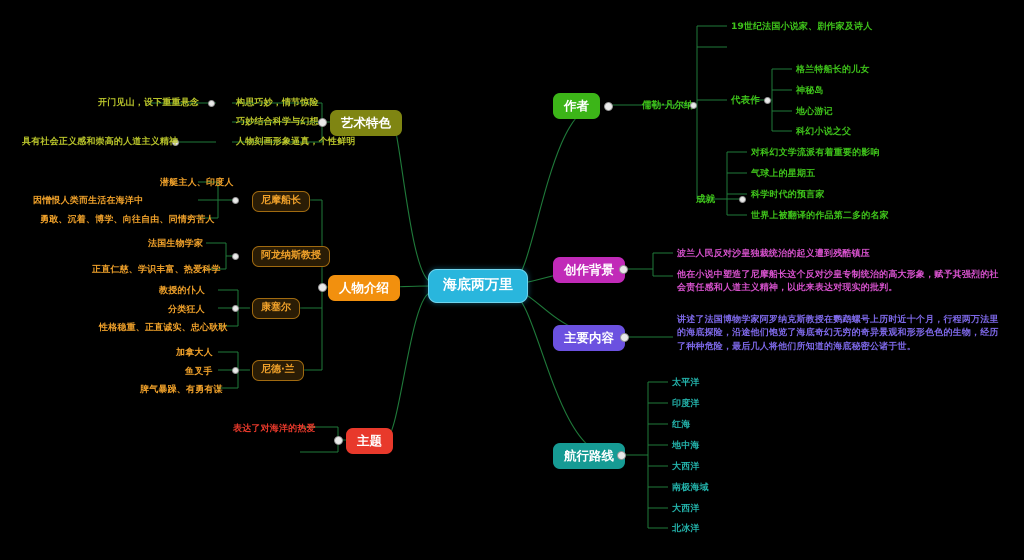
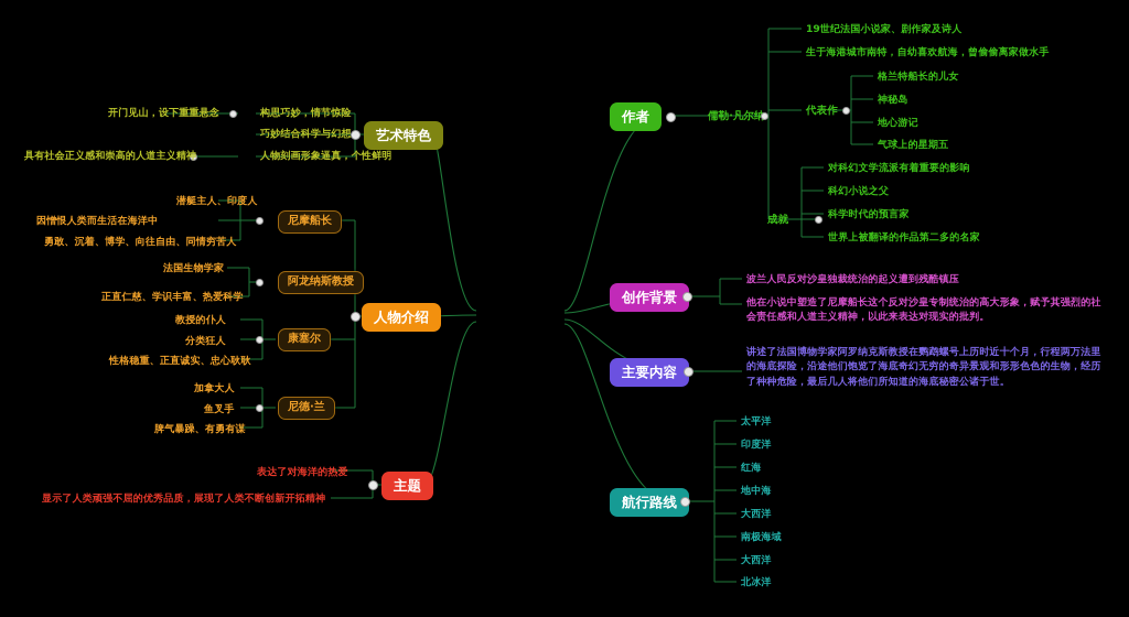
- 海底两万里
  艺术特色
  构思巧妙，情节惊险
  巧妙结合科学与幻想
  人物刻画形象逼真，个性鲜明
  开门见山，设下重重悬念
  具有社会正义感和崇高的人道主义精神
  人物介绍
  尼摩船长
  潜艇主人、印度人
  因憎恨人类而生活在海洋中
  勇敢、沉着、博学、向往自由、同情穷苦人
  阿龙纳斯教授
  法国生物学家
  正直仁慈、学识丰富、热爱科学
  康塞尔
  教授的仆人
  分类狂人
  性格稳重、正直诚实、忠心耿耿
  尼德·兰
  加拿大人
  鱼叉手
  脾气暴躁、有勇有谋
  主题
  表达了对海洋的热爱
+ 显示了人类顽强不屈的优秀品质，展现了人类不断创新开拓精神
  作者
  儒勒·凡尔纳
  19世纪法国小说家、剧作家及诗人
+ 生于海港城市南特，自幼喜欢航海，曾偷偷离家做水手
  代表作
  格兰特船长的儿女
  神秘岛
  地心游记
- 科幻小说之父
+ 气球上的星期五
  成就
  对科幻文学流派有着重要的影响
- 气球上的星期五
+ 科幻小说之父
  科学时代的预言家
  世界上被翻译的作品第二多的名家
  创作背景
  波兰人民反对沙皇独裁统治的起义遭到残酷镇压
  他在小说中塑造了尼摩船长这个反对沙皇专制统治的高大形象，赋予其强烈的社会责任感和人道主义精神，以此来表达对现实的批判。
  主要内容
  讲述了法国博物学家阿罗纳克斯教授在鹦鹉螺号上历时近十个月，行程两万法里的海底探险，沿途他们饱览了海底奇幻无穷的奇异景观和形形色色的生物，经历了种种危险，最后几人将他们所知道的海底秘密公诸于世。
  航行路线
  太平洋
  印度洋
  红海
  地中海
  大西洋
  南极海域
  大西洋
  北冰洋
